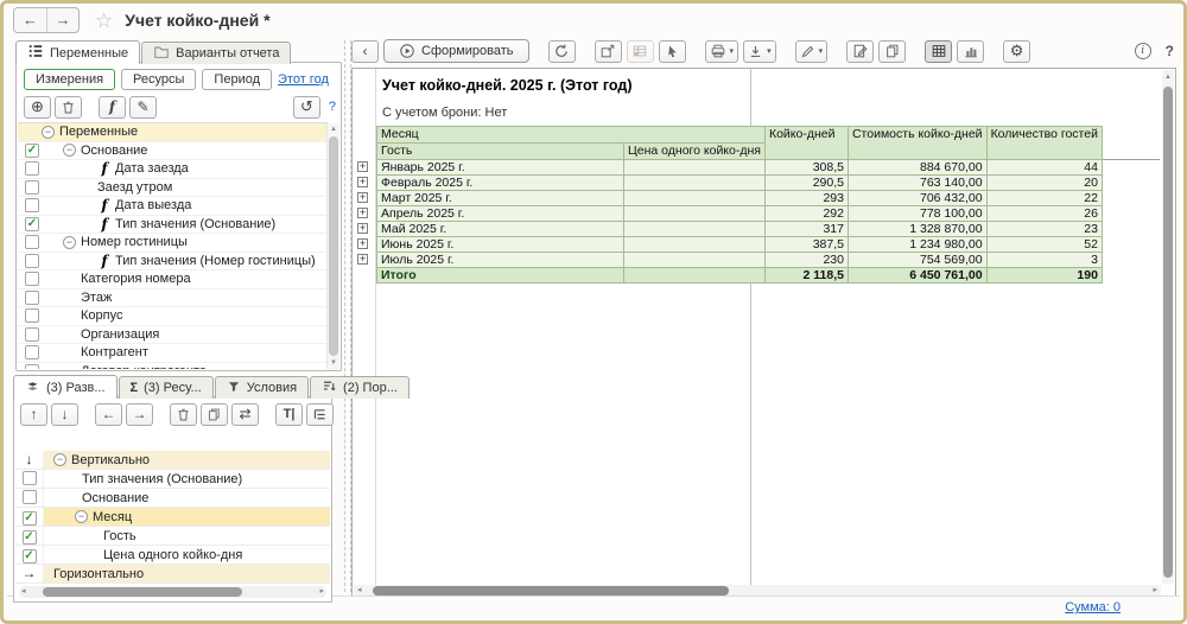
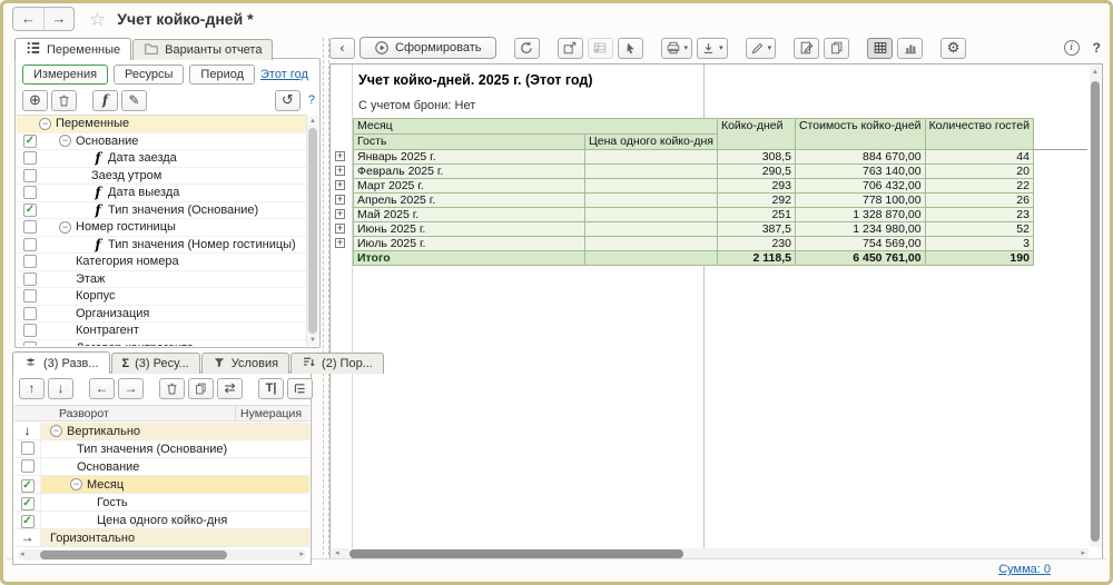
  ←
  →
  ☆
  Учет койко-дней *
  Переменные
  Варианты отчета
  Измерения
  Ресурсы
  Период
  Этот год
  ⊕
  f
  ✎
  ↺
  ?
  −
  Переменные
  ✓
  −
  Основание
  f
  Дата заезда
  Заезд утром
  f
  Дата выезда
  ✓
  f
  Тип значения (Основание)
  −
  Номер гостиницы
  f
  Тип значения (Номер гостиницы)
  Категория номера
  Этаж
  Корпус
  Организация
  Контрагент
  (3) Разв...
  Σ
  (3) Ресу...
  Условия
  (2) Пор...
  ↑
  ↓
  ←
  →
  ⇄
  T|
+ Разворот
+ Нумерация
  ↓
  −
  Вертикально
  Тип значения (Основание)
  Основание
  ✓
  −
  Месяц
  ✓
  Гость
  ✓
  Цена одного койко-дня
  →
  Горизонтально
  ‹
  Сформировать
  ⚙
  i
  ?
  Учет койко-дней. 2025 г. (Этот год)
  С учетом брони: Нет
  Месяц	Койко-дней	Стоимость койко-дней	Количество гостей
  Гость	Цена одного койко-дня
  Январь 2025 г.		308,5	884 670,00	44
  Февраль 2025 г.		290,5	763 140,00	20
  Март 2025 г.		293	706 432,00	22
  Апрель 2025 г.		292	778 100,00	26
- Май 2025 г.		317	1 328 870,00	23
+ Май 2025 г.		251	1 328 870,00	23
  Июнь 2025 г.		387,5	1 234 980,00	52
  Июль 2025 г.		230	754 569,00	3
  Итого		2 118,5	6 450 761,00	190
  +
  +
  +
  +
  +
  +
  +
  Сумма: 0
